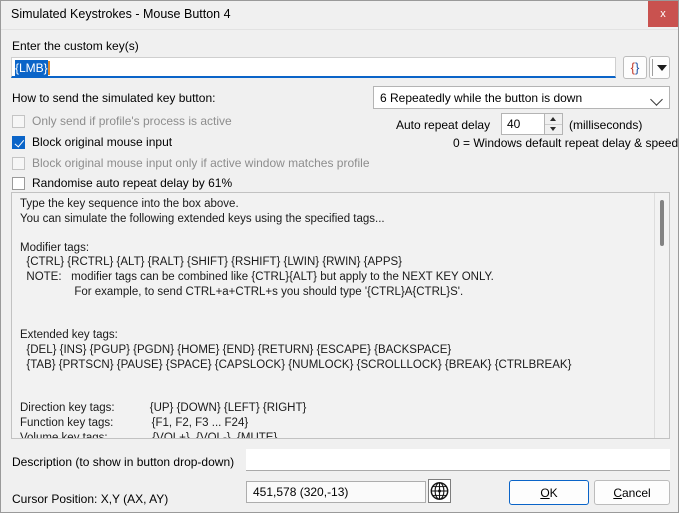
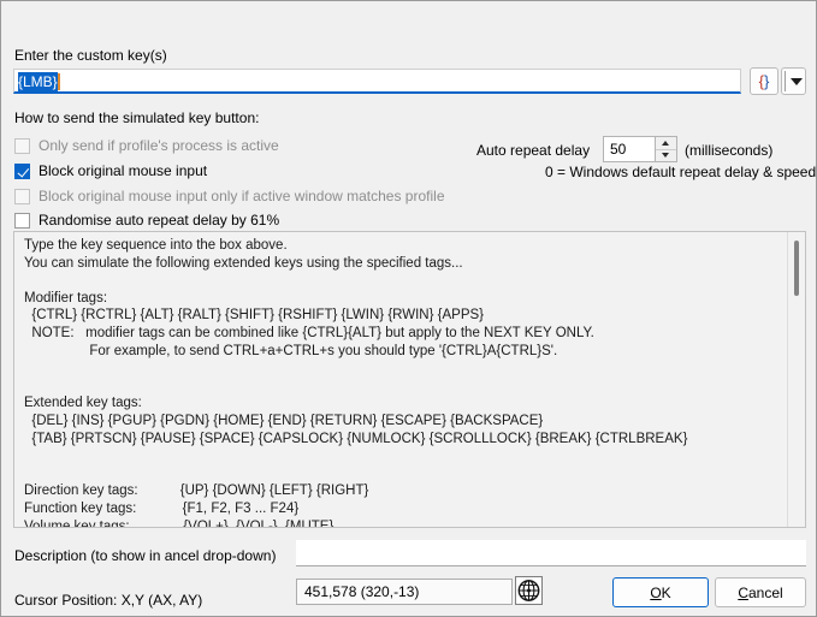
- Simulated Keystrokes - Mouse Button 4
- x
  Enter the custom key(s)
  {LMB}
  {}
  How to send the simulated key button:
- 6 Repeatedly while the button is down
  Only send if profile's process is active
  Block original mouse input
  Block original mouse input only if active window matches profile
  Randomise auto repeat delay by 61%
  Auto repeat delay
- 40
+ 50
  (milliseconds)
  0 = Windows default repeat delay & speed
  Type the key sequence into the box above.
  You can simulate the following extended keys using the specified tags...
  Modifier tags:
  {CTRL} {RCTRL} {ALT} {RALT} {SHIFT} {RSHIFT} {LWIN} {RWIN} {APPS}
  NOTE: modifier tags can be combined like {CTRL}{ALT} but apply to the NEXT KEY ONLY.
  For example, to send CTRL+a+CTRL+s you should type '{CTRL}A{CTRL}S'.
  Extended key tags:
  {DEL} {INS} {PGUP} {PGDN} {HOME} {END} {RETURN} {ESCAPE} {BACKSPACE}
  {TAB} {PRTSCN} {PAUSE} {SPACE} {CAPSLOCK} {NUMLOCK} {SCROLLLOCK} {BREAK} {CTRLBREAK}
  Direction key tags: {UP} {DOWN} {LEFT} {RIGHT}
  Function key tags: {F1, F2, F3 ... F24}
  Volume key tags: {VOL+}, {VOL-}, {MUTE}
- Description (to show in button drop-down)
+ Description (to show in ancel drop-down)
  Cursor Position: X,Y (AX, AY)
  451,578 (320,-13)
  OK
  Cancel
